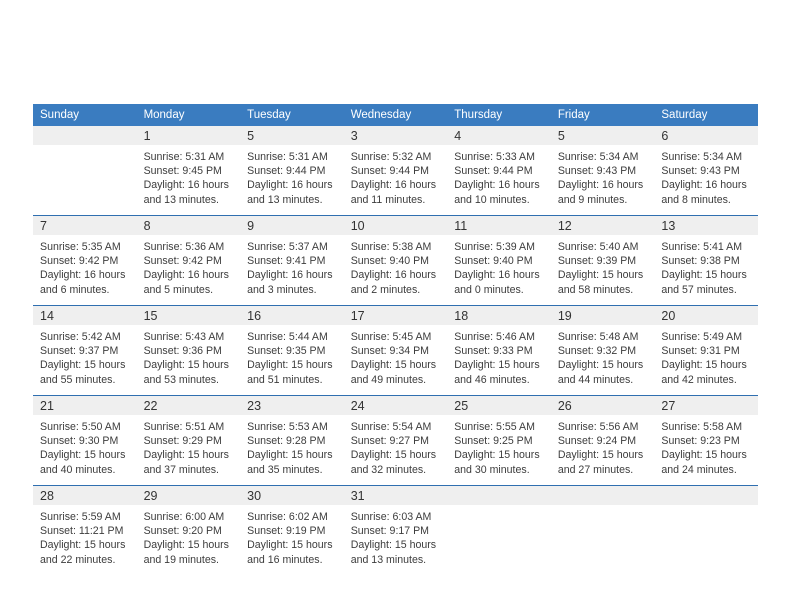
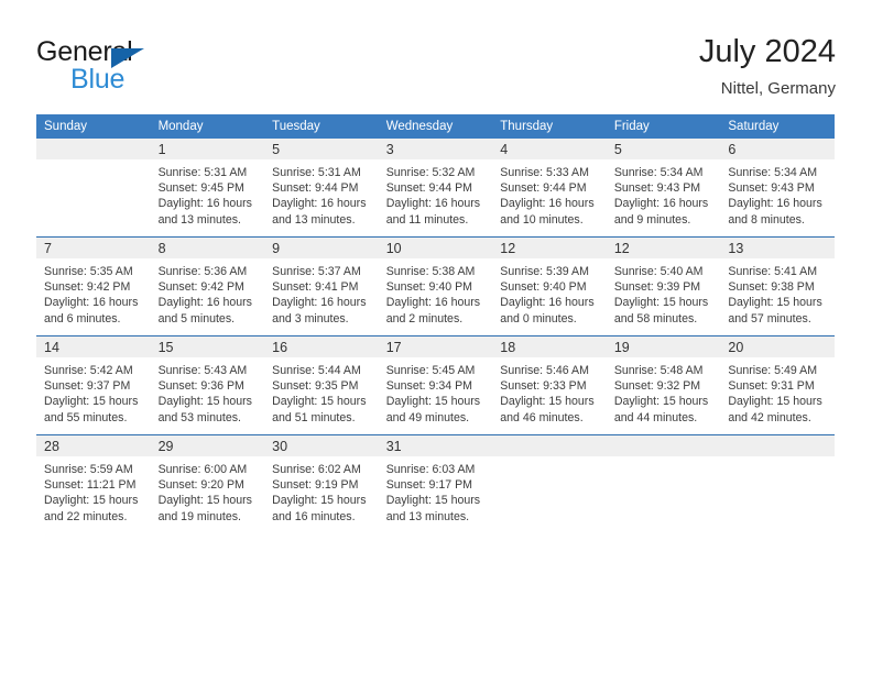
+ General
+ Blue
+ July 2024
+ Nittel, Germany
  Sunday	Monday	Tuesday	Wednesday	Thursday	Friday	Saturday
  	1Sunrise: 5:31 AMSunset: 9:45 PMDaylight: 16 hoursand 13 minutes.	5Sunrise: 5:31 AMSunset: 9:44 PMDaylight: 16 hoursand 13 minutes.	3Sunrise: 5:32 AMSunset: 9:44 PMDaylight: 16 hoursand 11 minutes.	4Sunrise: 5:33 AMSunset: 9:44 PMDaylight: 16 hoursand 10 minutes.	5Sunrise: 5:34 AMSunset: 9:43 PMDaylight: 16 hoursand 9 minutes.	6Sunrise: 5:34 AMSunset: 9:43 PMDaylight: 16 hoursand 8 minutes.
- 7Sunrise: 5:35 AMSunset: 9:42 PMDaylight: 16 hoursand 6 minutes.	8Sunrise: 5:36 AMSunset: 9:42 PMDaylight: 16 hoursand 5 minutes.	9Sunrise: 5:37 AMSunset: 9:41 PMDaylight: 16 hoursand 3 minutes.	10Sunrise: 5:38 AMSunset: 9:40 PMDaylight: 16 hoursand 2 minutes.	11Sunrise: 5:39 AMSunset: 9:40 PMDaylight: 16 hoursand 0 minutes.	12Sunrise: 5:40 AMSunset: 9:39 PMDaylight: 15 hoursand 58 minutes.	13Sunrise: 5:41 AMSunset: 9:38 PMDaylight: 15 hoursand 57 minutes.
+ 7Sunrise: 5:35 AMSunset: 9:42 PMDaylight: 16 hoursand 6 minutes.	8Sunrise: 5:36 AMSunset: 9:42 PMDaylight: 16 hoursand 5 minutes.	9Sunrise: 5:37 AMSunset: 9:41 PMDaylight: 16 hoursand 3 minutes.	10Sunrise: 5:38 AMSunset: 9:40 PMDaylight: 16 hoursand 2 minutes.	12Sunrise: 5:39 AMSunset: 9:40 PMDaylight: 16 hoursand 0 minutes.	12Sunrise: 5:40 AMSunset: 9:39 PMDaylight: 15 hoursand 58 minutes.	13Sunrise: 5:41 AMSunset: 9:38 PMDaylight: 15 hoursand 57 minutes.
  14Sunrise: 5:42 AMSunset: 9:37 PMDaylight: 15 hoursand 55 minutes.	15Sunrise: 5:43 AMSunset: 9:36 PMDaylight: 15 hoursand 53 minutes.	16Sunrise: 5:44 AMSunset: 9:35 PMDaylight: 15 hoursand 51 minutes.	17Sunrise: 5:45 AMSunset: 9:34 PMDaylight: 15 hoursand 49 minutes.	18Sunrise: 5:46 AMSunset: 9:33 PMDaylight: 15 hoursand 46 minutes.	19Sunrise: 5:48 AMSunset: 9:32 PMDaylight: 15 hoursand 44 minutes.	20Sunrise: 5:49 AMSunset: 9:31 PMDaylight: 15 hoursand 42 minutes.
- 21Sunrise: 5:50 AMSunset: 9:30 PMDaylight: 15 hoursand 40 minutes.	22Sunrise: 5:51 AMSunset: 9:29 PMDaylight: 15 hoursand 37 minutes.	23Sunrise: 5:53 AMSunset: 9:28 PMDaylight: 15 hoursand 35 minutes.	24Sunrise: 5:54 AMSunset: 9:27 PMDaylight: 15 hoursand 32 minutes.	25Sunrise: 5:55 AMSunset: 9:25 PMDaylight: 15 hoursand 30 minutes.	26Sunrise: 5:56 AMSunset: 9:24 PMDaylight: 15 hoursand 27 minutes.	27Sunrise: 5:58 AMSunset: 9:23 PMDaylight: 15 hoursand 24 minutes.
  28Sunrise: 5:59 AMSunset: 11:21 PMDaylight: 15 hoursand 22 minutes.	29Sunrise: 6:00 AMSunset: 9:20 PMDaylight: 15 hoursand 19 minutes.	30Sunrise: 6:02 AMSunset: 9:19 PMDaylight: 15 hoursand 16 minutes.	31Sunrise: 6:03 AMSunset: 9:17 PMDaylight: 15 hoursand 13 minutes.
